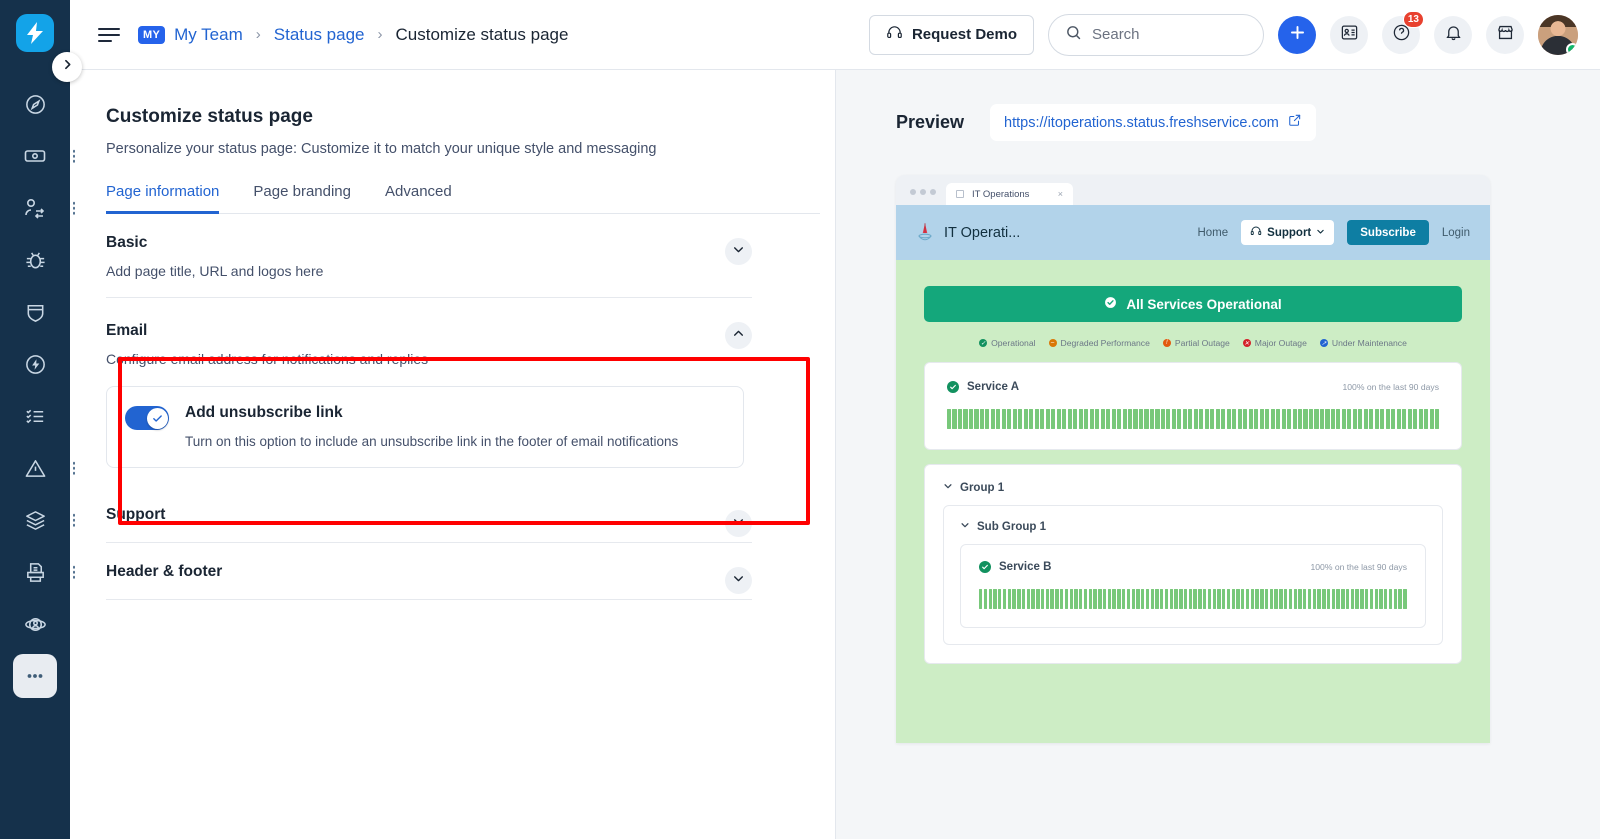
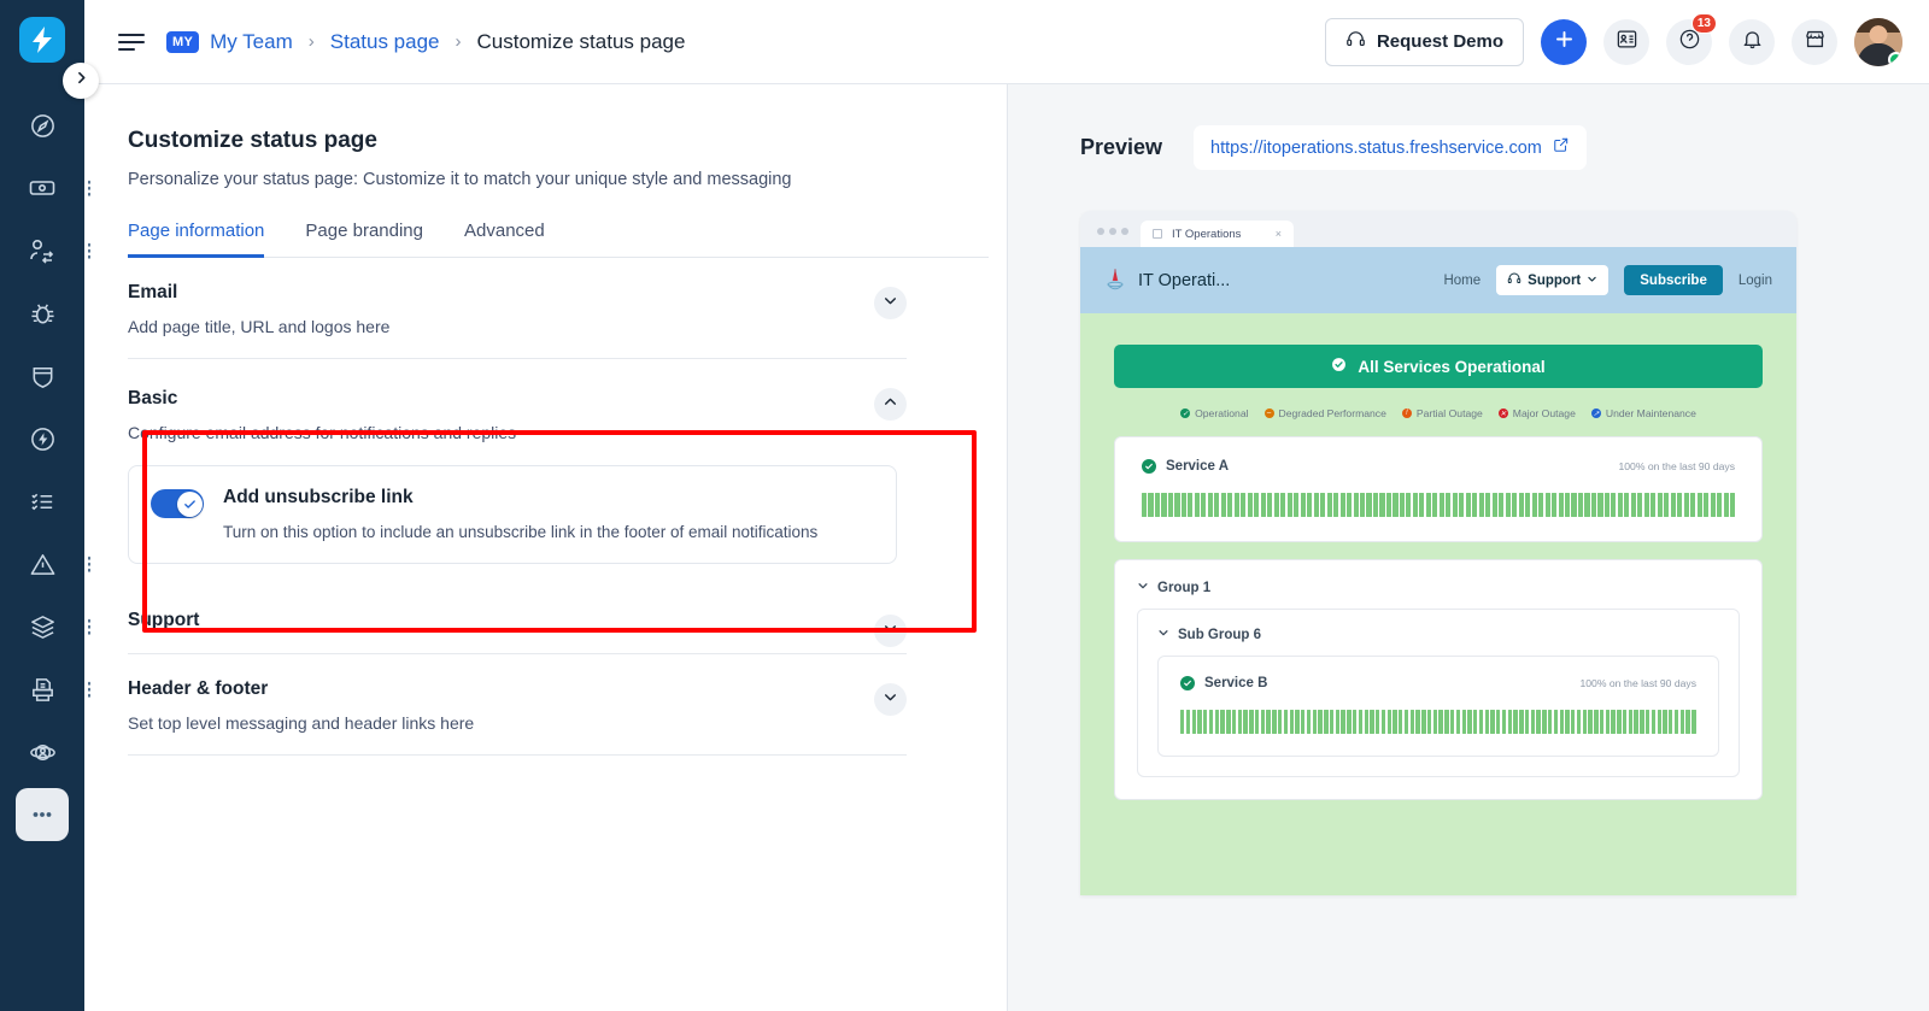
  MY
  My Team
  ›
  Status page
  ›
  Customize status page
  Request Demo
- Search
  13
  Customize status page
  Personalize your status page: Customize it to match your unique style and messaging
  Page information
  Page branding
  Advanced
- Basic
+ Email
  Add page title, URL and logos here
- Email
+ Basic
  Configure email address for notifications and replies
  Add unsubscribe link
  Turn on this option to include an unsubscribe link in the footer of email notifications
  Support
  Header & footer
+ Set top level messaging and header links here
  Preview
  https://itoperations.status.freshservice.com
  IT Operations
  ×
  IT Operati...
  Home
  Support
  Subscribe
  Login
  All Services Operational
  Operational
  Degraded Performance
  Partial Outage
  Major Outage
  Under Maintenance
  Service A
  100% on the last 90 days
  Group 1
- Sub Group 1
+ Sub Group 6
  Service B
  100% on the last 90 days
